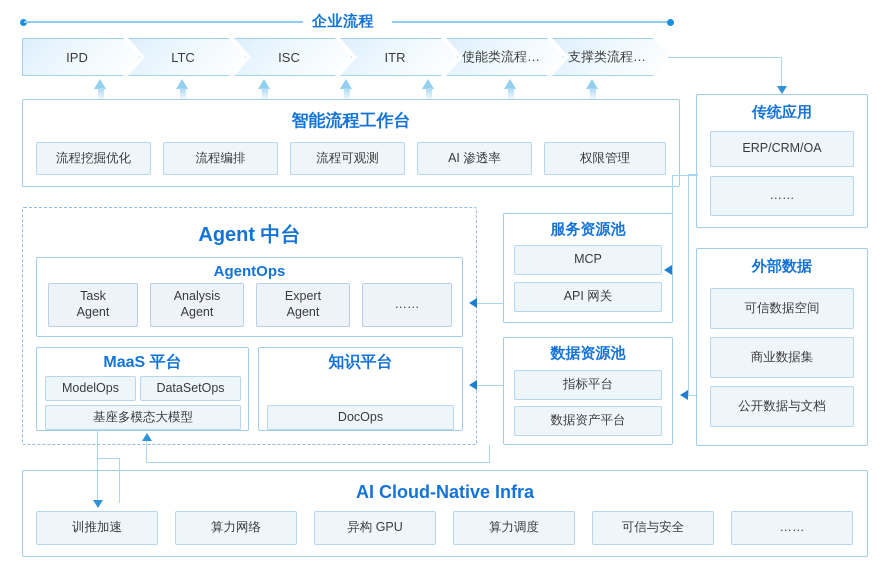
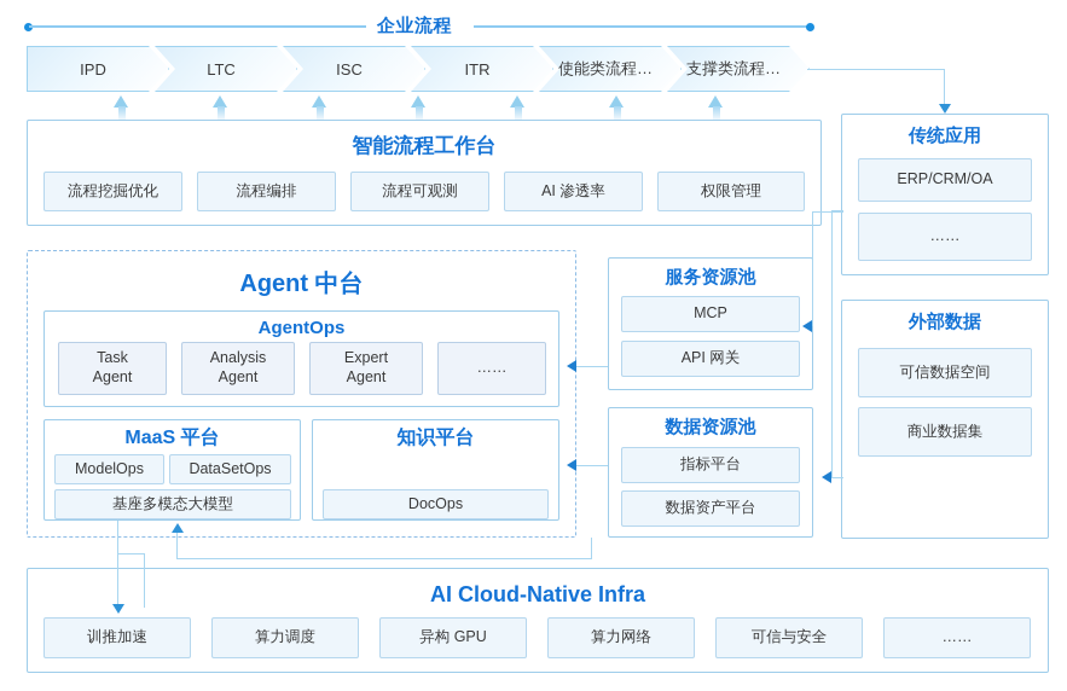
  企业流程
  IPD
  LTC
  ISC
  ITR
  使能类流程…
  支撑类流程…
  智能流程工作台
  流程挖掘优化
  流程编排
  流程可观测
  AI 渗透率
  权限管理
  传统应用
  ERP/CRM/OA
  ……
  Agent 中台
  AgentOps
  Task
  Agent
  Analysis
  Agent
  Expert
  Agent
  ……
  MaaS 平台
  ModelOps
  DataSetOps
  基座多模态大模型
  知识平台
  DocOps
  服务资源池
  MCP
  API 网关
  数据资源池
  指标平台
  数据资产平台
  外部数据
  可信数据空间
  商业数据集
- 公开数据与文档
  AI Cloud-Native Infra
  训推加速
- 算力网络
+ 算力调度
  异构 GPU
- 算力调度
+ 算力网络
  可信与安全
  ……
